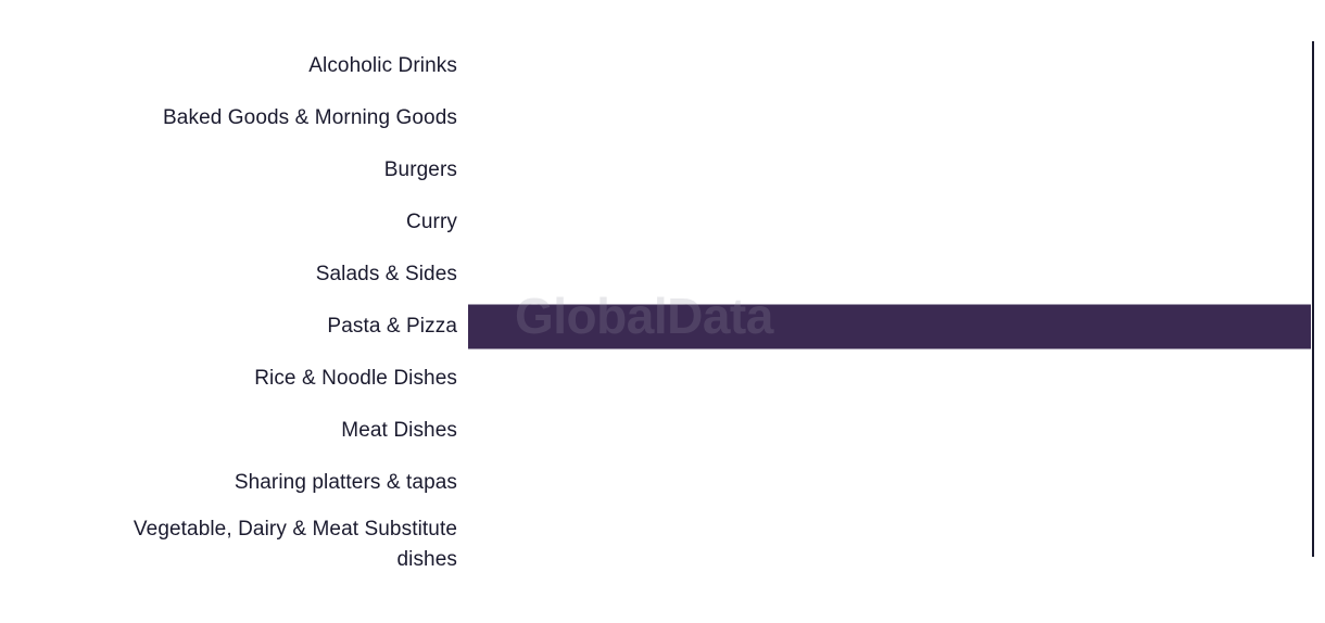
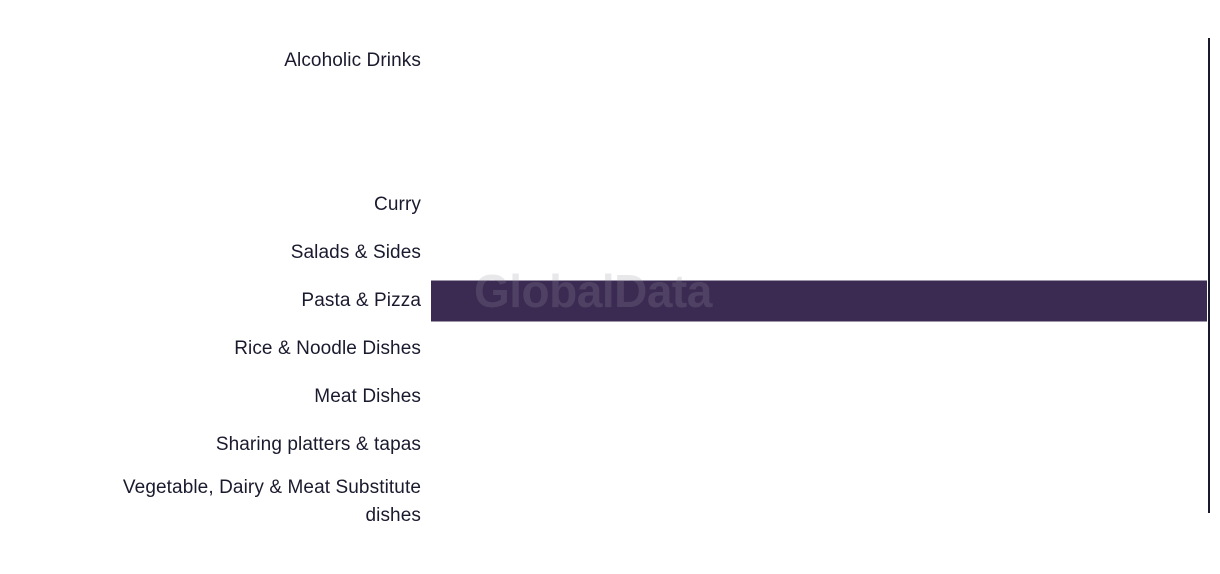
  Alcoholic Drinks
- Baked Goods & Morning Goods
- Burgers
  Curry
  Salads & Sides
  Pasta & Pizza
  Rice & Noodle Dishes
  Meat Dishes
  Sharing platters & tapas
  Vegetable, Dairy & Meat Substitute
  dishes
  GlobalData
